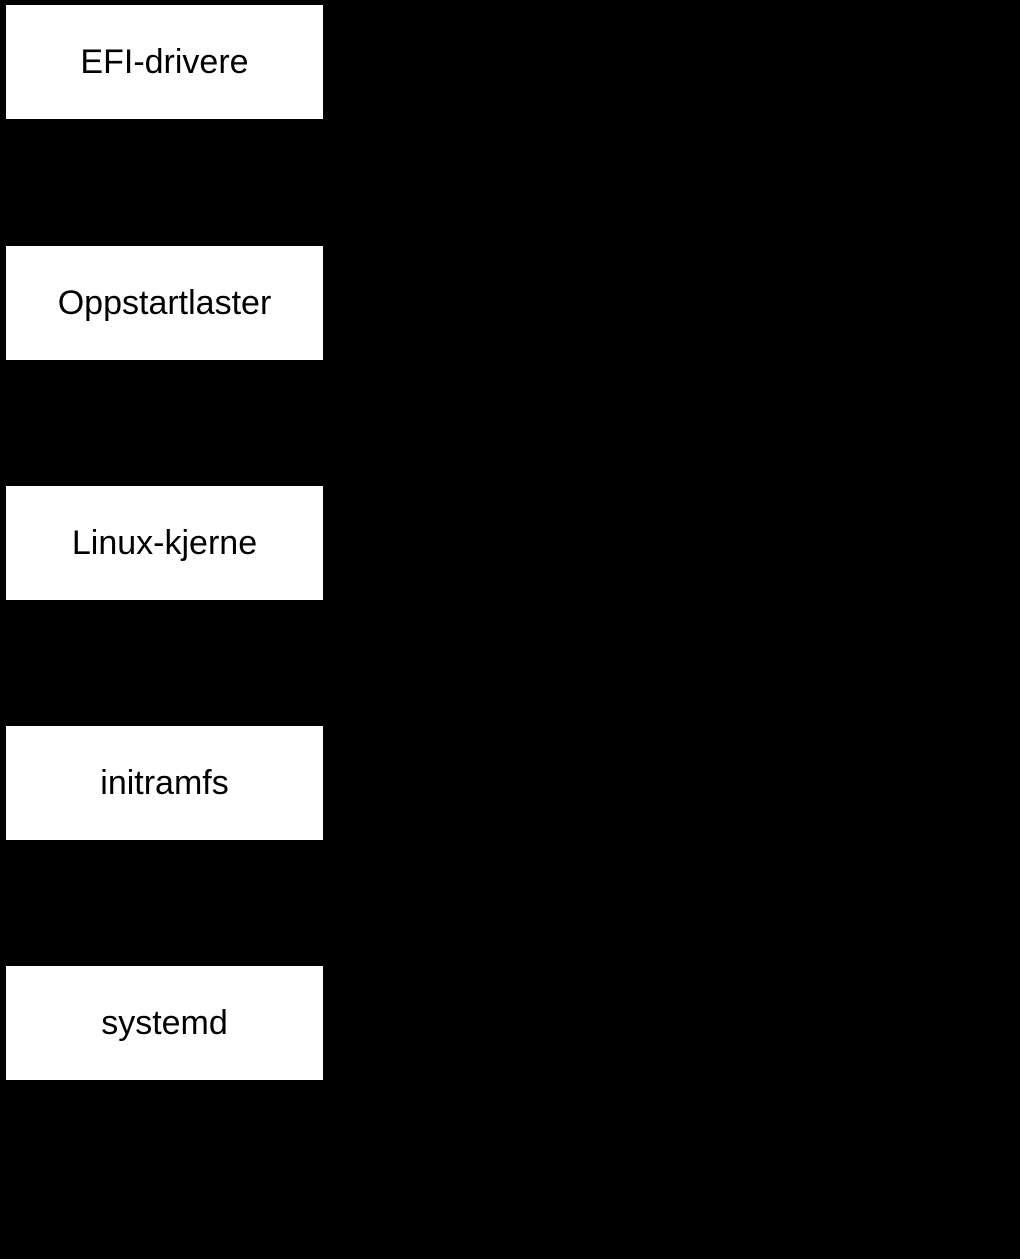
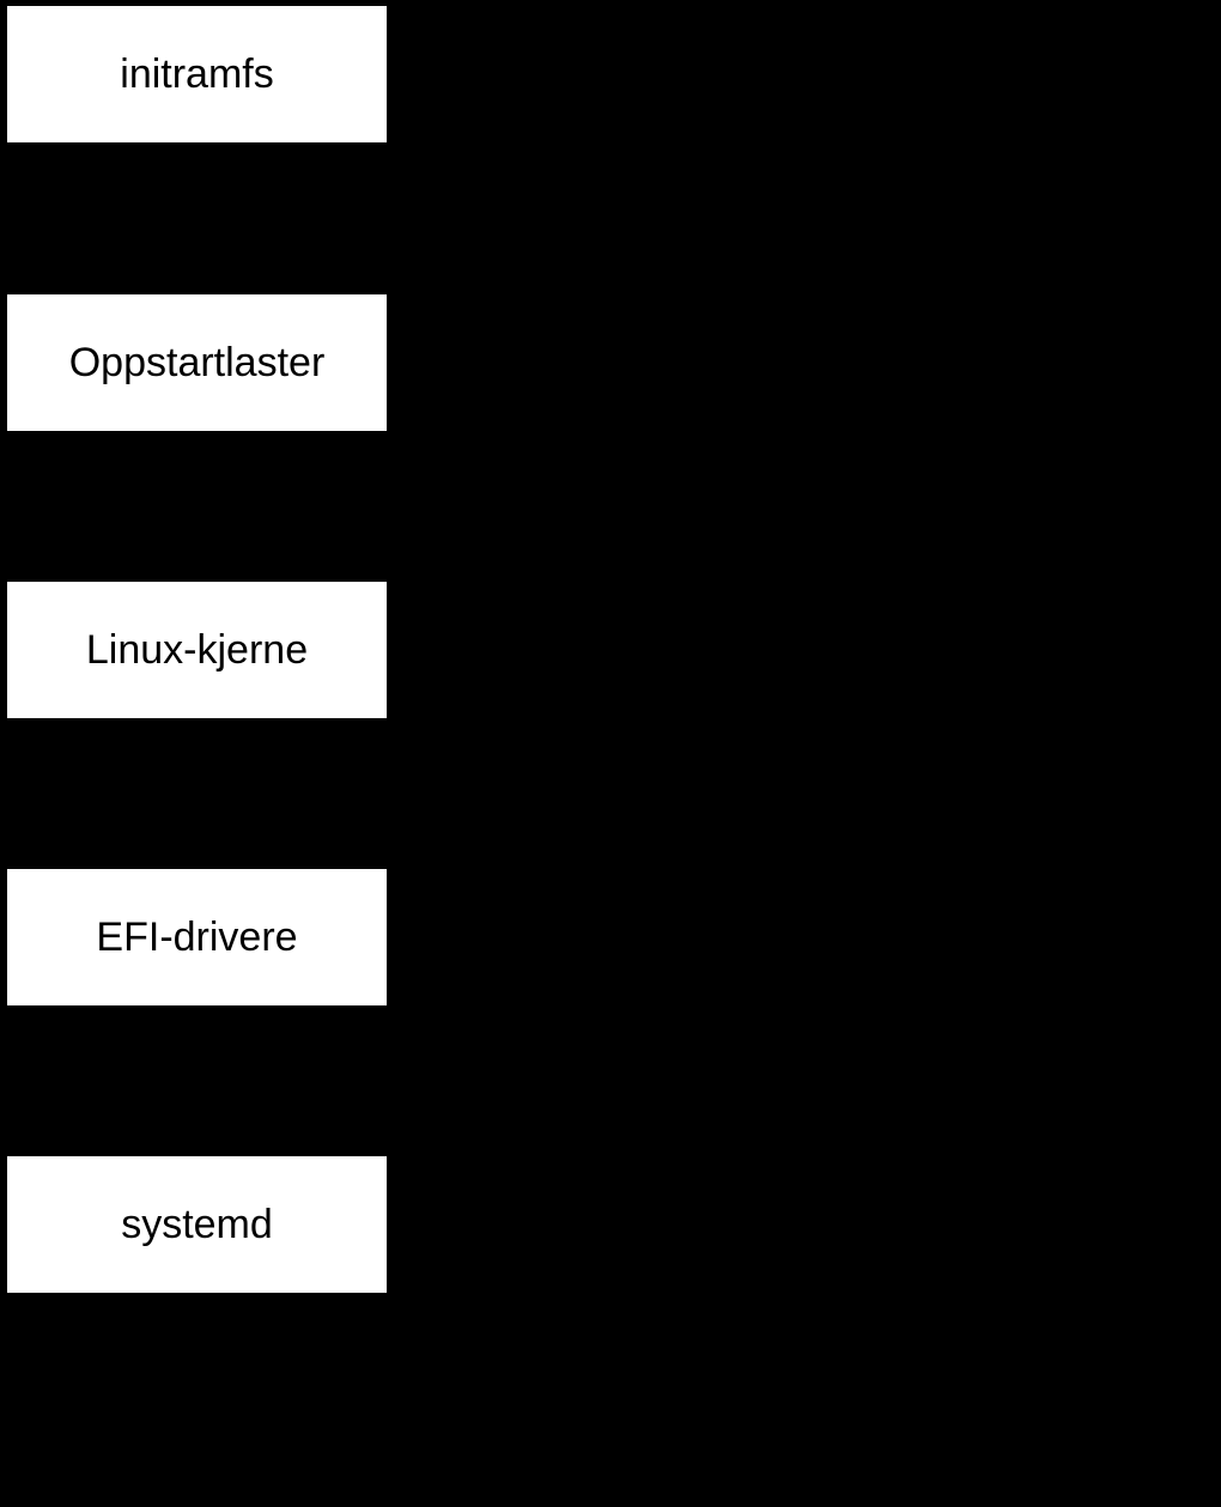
- EFI-drivere
+ initramfs
  Oppstartlaster
  Linux-kjerne
- initramfs
+ EFI-drivere
  systemd
